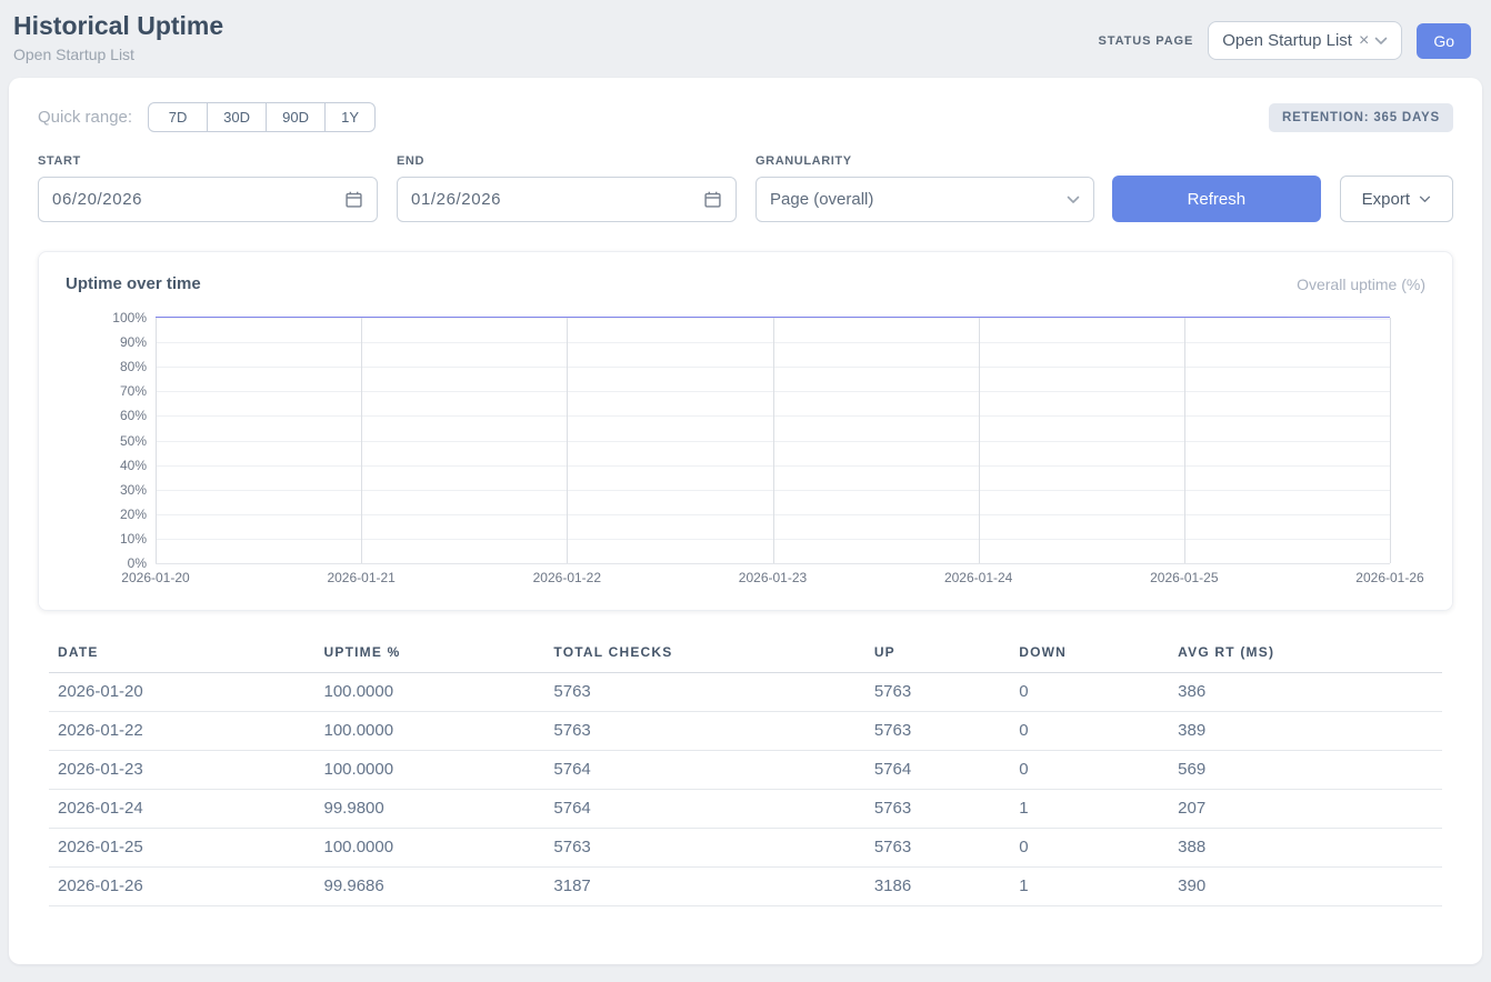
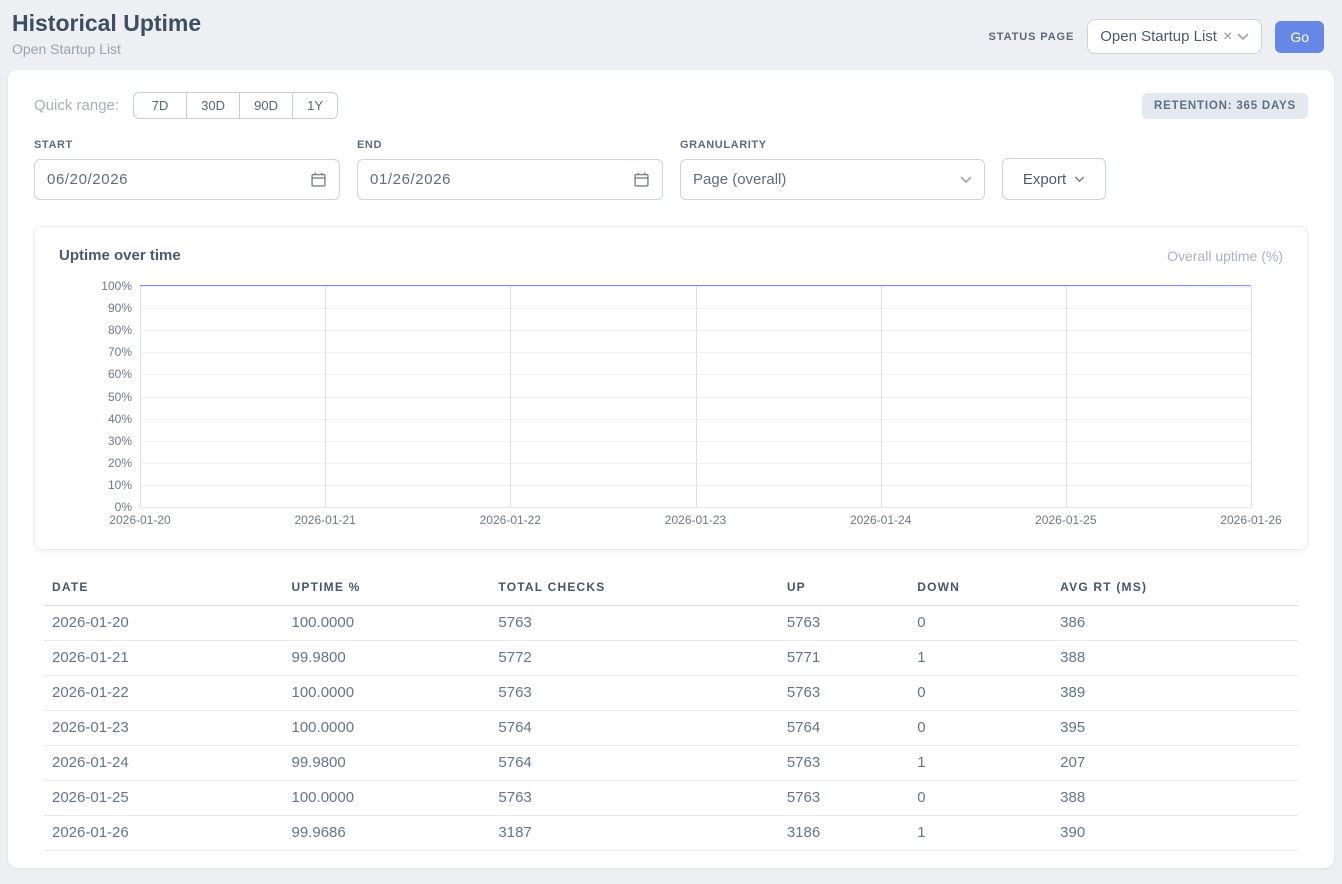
  Historical Uptime
  Open Startup List
  STATUS PAGE
  Open Startup List
  ×
  Go
  Quick range:
  7D
  30D
  90D
  1Y
  RETENTION: 365 DAYS
  START
  06/20/2026
  END
  01/26/2026
  GRANULARITY
  Page (overall)
- Refresh
  Export
  Uptime over time
  Overall uptime (%)
  0%
  10%
  20%
  30%
  40%
  50%
  60%
  70%
  80%
  90%
  100%
  2026-01-20
  2026-01-21
  2026-01-22
  2026-01-23
  2026-01-24
  2026-01-25
  2026-01-26
  DATE	UPTIME %	TOTAL CHECKS	UP	DOWN	AVG RT (MS)
  2026-01-20	100.0000	5763	5763	0	386
+ 2026-01-21	99.9800	5772	5771	1	388
  2026-01-22	100.0000	5763	5763	0	389
- 2026-01-23	100.0000	5764	5764	0	569
+ 2026-01-23	100.0000	5764	5764	0	395
  2026-01-24	99.9800	5764	5763	1	207
  2026-01-25	100.0000	5763	5763	0	388
  2026-01-26	99.9686	3187	3186	1	390
